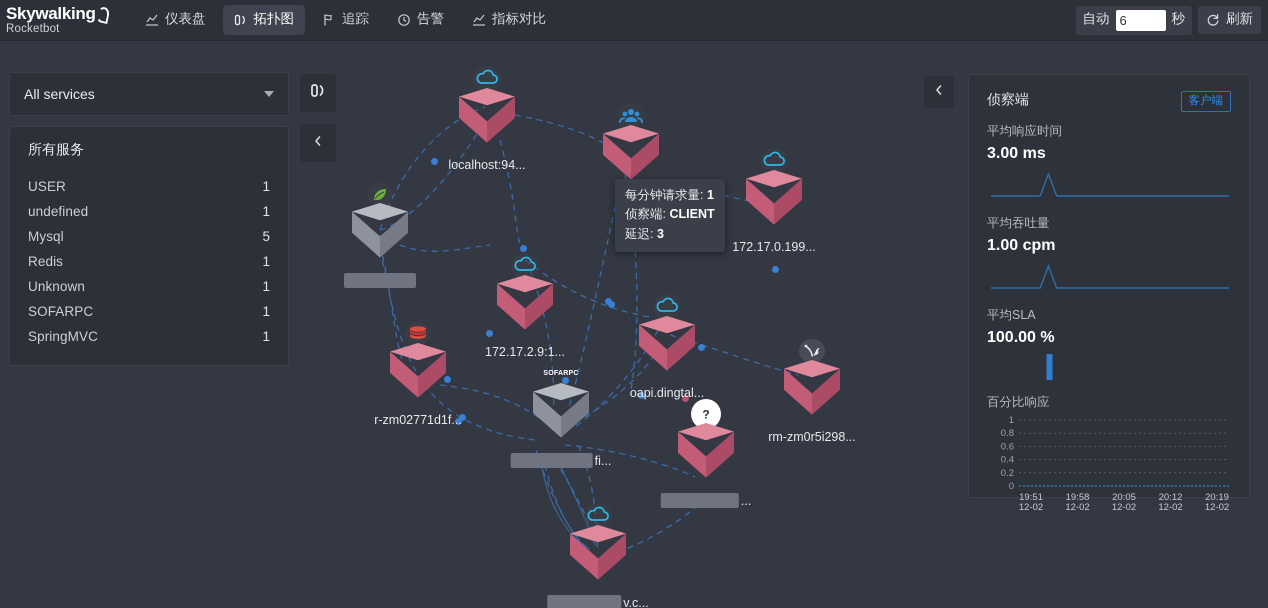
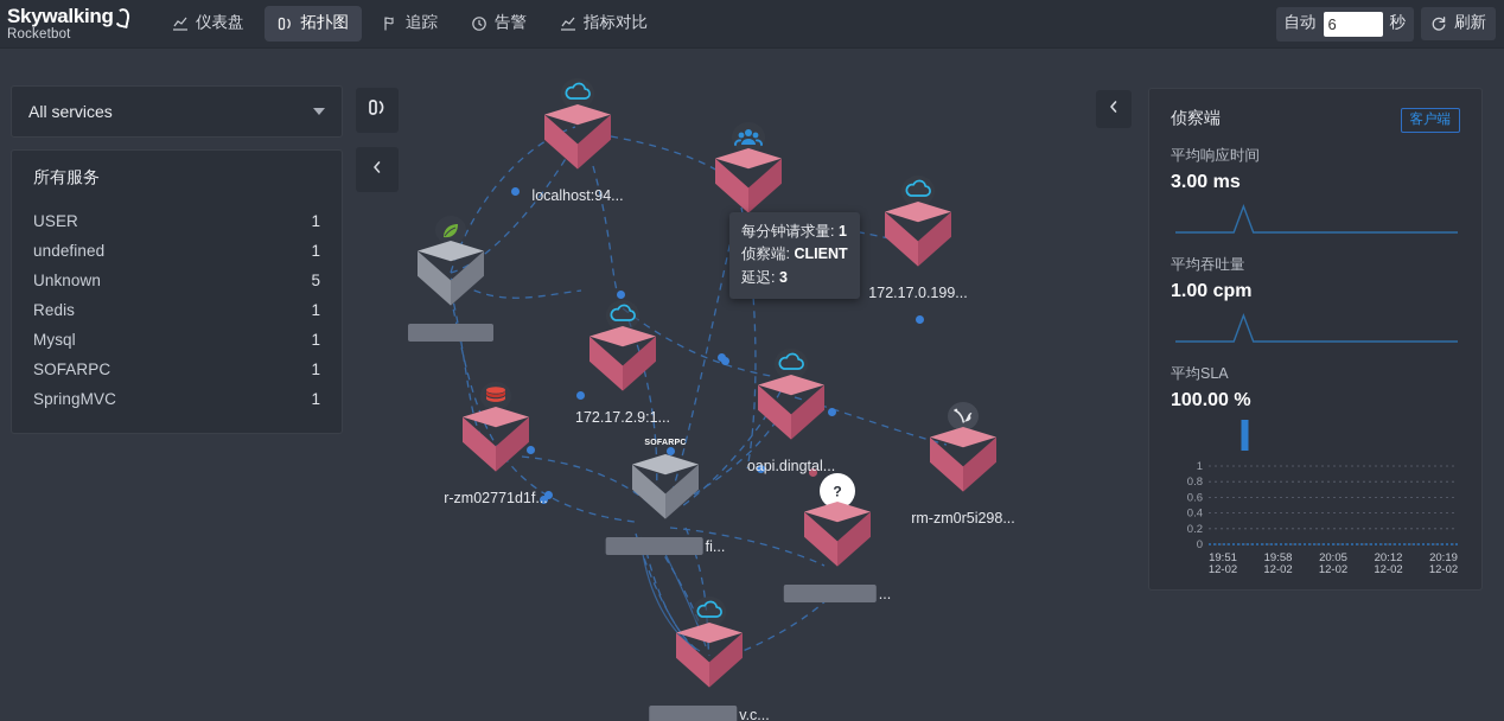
  Skywalking
  Rocketbot
  仪表盘
  拓扑图
  追踪
  告警
  指标对比
  自动
  6
  秒
  刷新
  All services
  所有服务
  USER
  1
  undefined
  1
- Mysql
+ Unknown
  5
  Redis
  1
- Unknown
+ Mysql
  1
  SOFARPC
  1
  SpringMVC
  1
  localhost:94...
  每分钟请求量: 1
  侦察端: CLIENT
  延迟: 3
  172.17.0.199...
  172.17.2.9:1...
  oapi.dingtal...
  rm-zm0r5i298...
  r-zm02771d1f...
  fi...
  ?
  ...
  v.c...
  侦察端
  客户端
  平均响应时间
  3.00 ms
  平均吞吐量
  1.00 cpm
  平均SLA
  100.00 %
- 百分比响应
  1
  0.8
  0.6
  0.4
  0.2
  0
  19:51
  12-02
  19:58
  12-02
  20:05
  12-02
  20:12
  12-02
  20:19
  12-02
